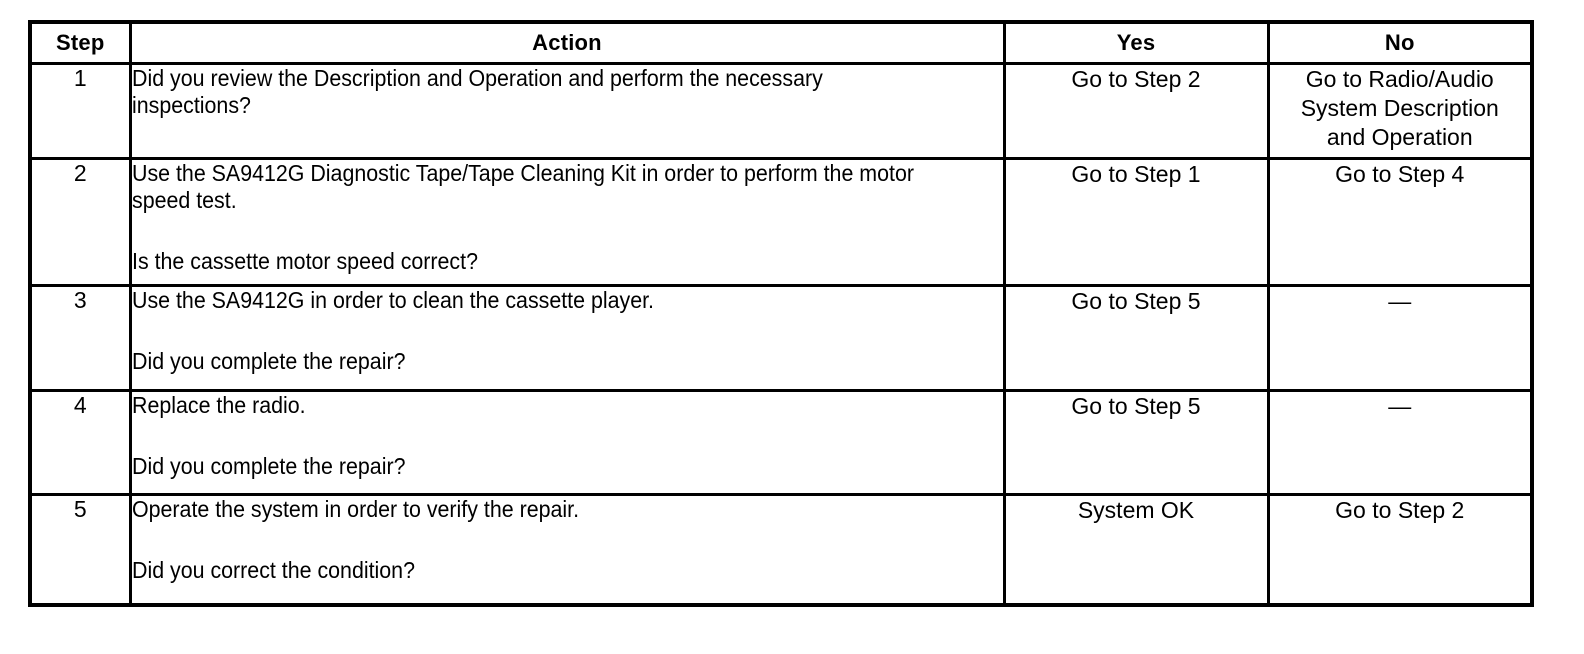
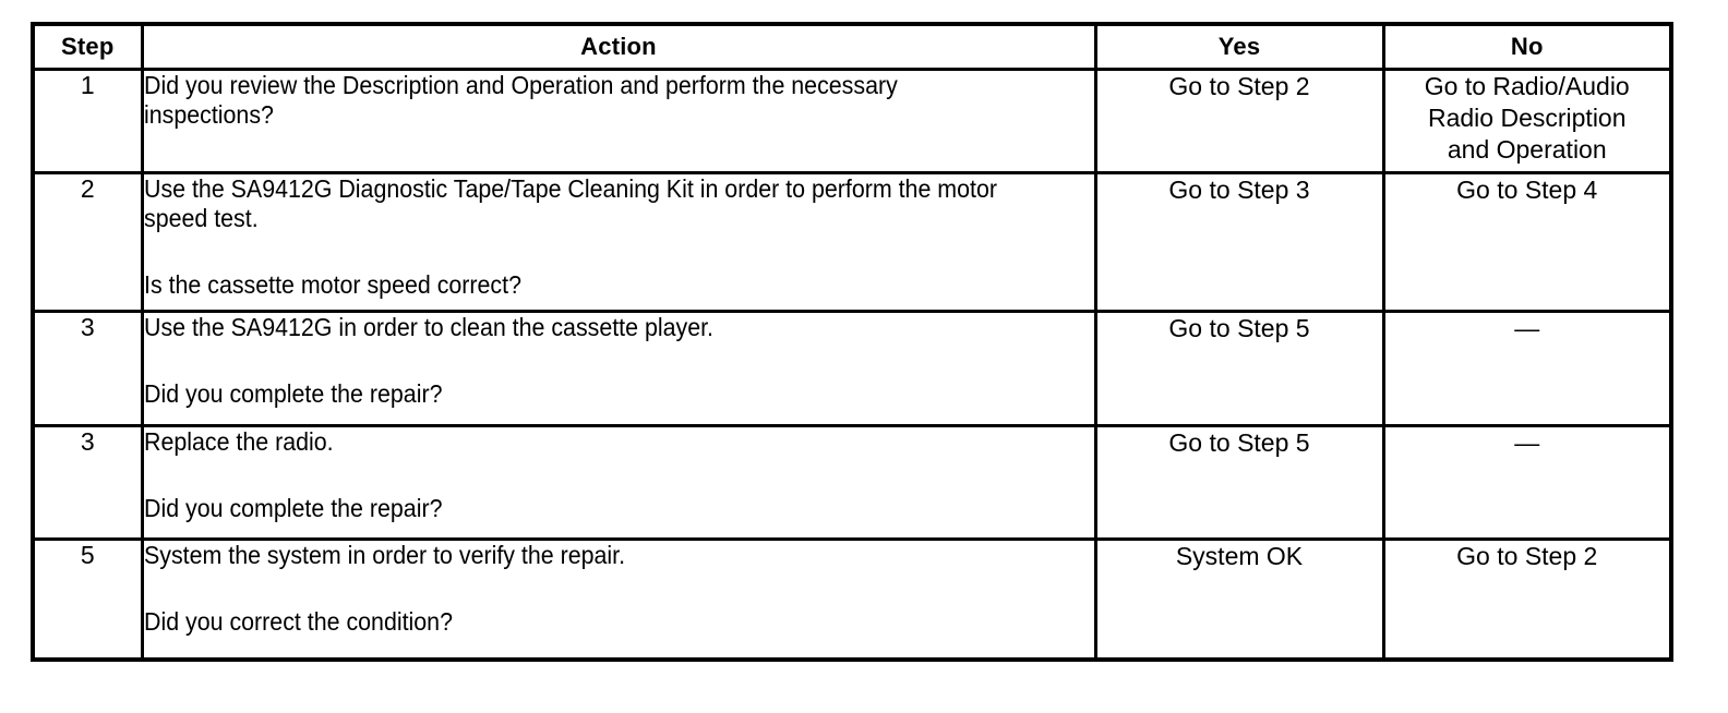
  Step	Action	Yes	No
- 1	Did you review the Description and Operation and perform the necessary inspections?	Go to Step 2	Go to Radio/Audio System Description and Operation
+ 1	Did you review the Description and Operation and perform the necessary inspections?	Go to Step 2	Go to Radio/Audio Radio Description and Operation
- 2	Use the SA9412G Diagnostic Tape/Tape Cleaning Kit in order to perform the motor speed test. Is the cassette motor speed correct?	Go to Step 1	Go to Step 4
+ 2	Use the SA9412G Diagnostic Tape/Tape Cleaning Kit in order to perform the motor speed test. Is the cassette motor speed correct?	Go to Step 3	Go to Step 4
  3	Use the SA9412G in order to clean the cassette player. Did you complete the repair?	Go to Step 5	—
- 4	Replace the radio. Did you complete the repair?	Go to Step 5	—
+ 3	Replace the radio. Did you complete the repair?	Go to Step 5	—
- 5	Operate the system in order to verify the repair. Did you correct the condition?	System OK	Go to Step 2
+ 5	System the system in order to verify the repair. Did you correct the condition?	System OK	Go to Step 2
